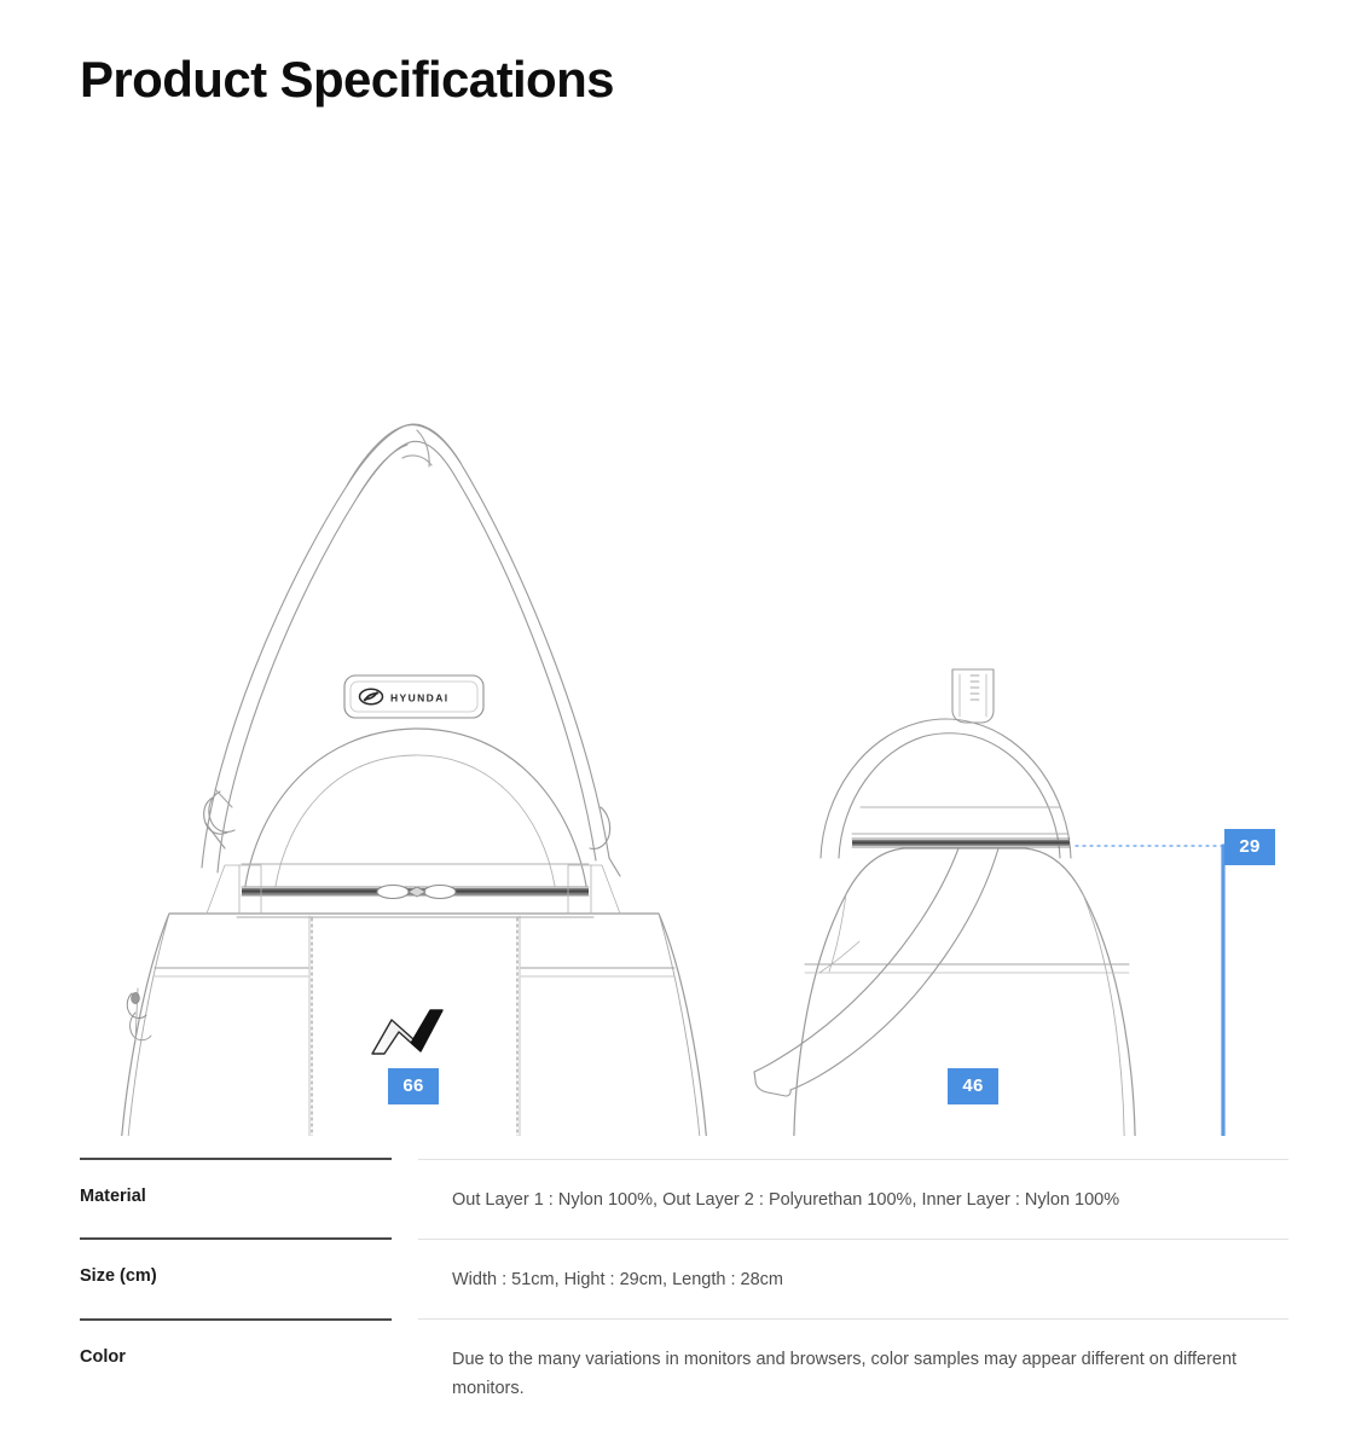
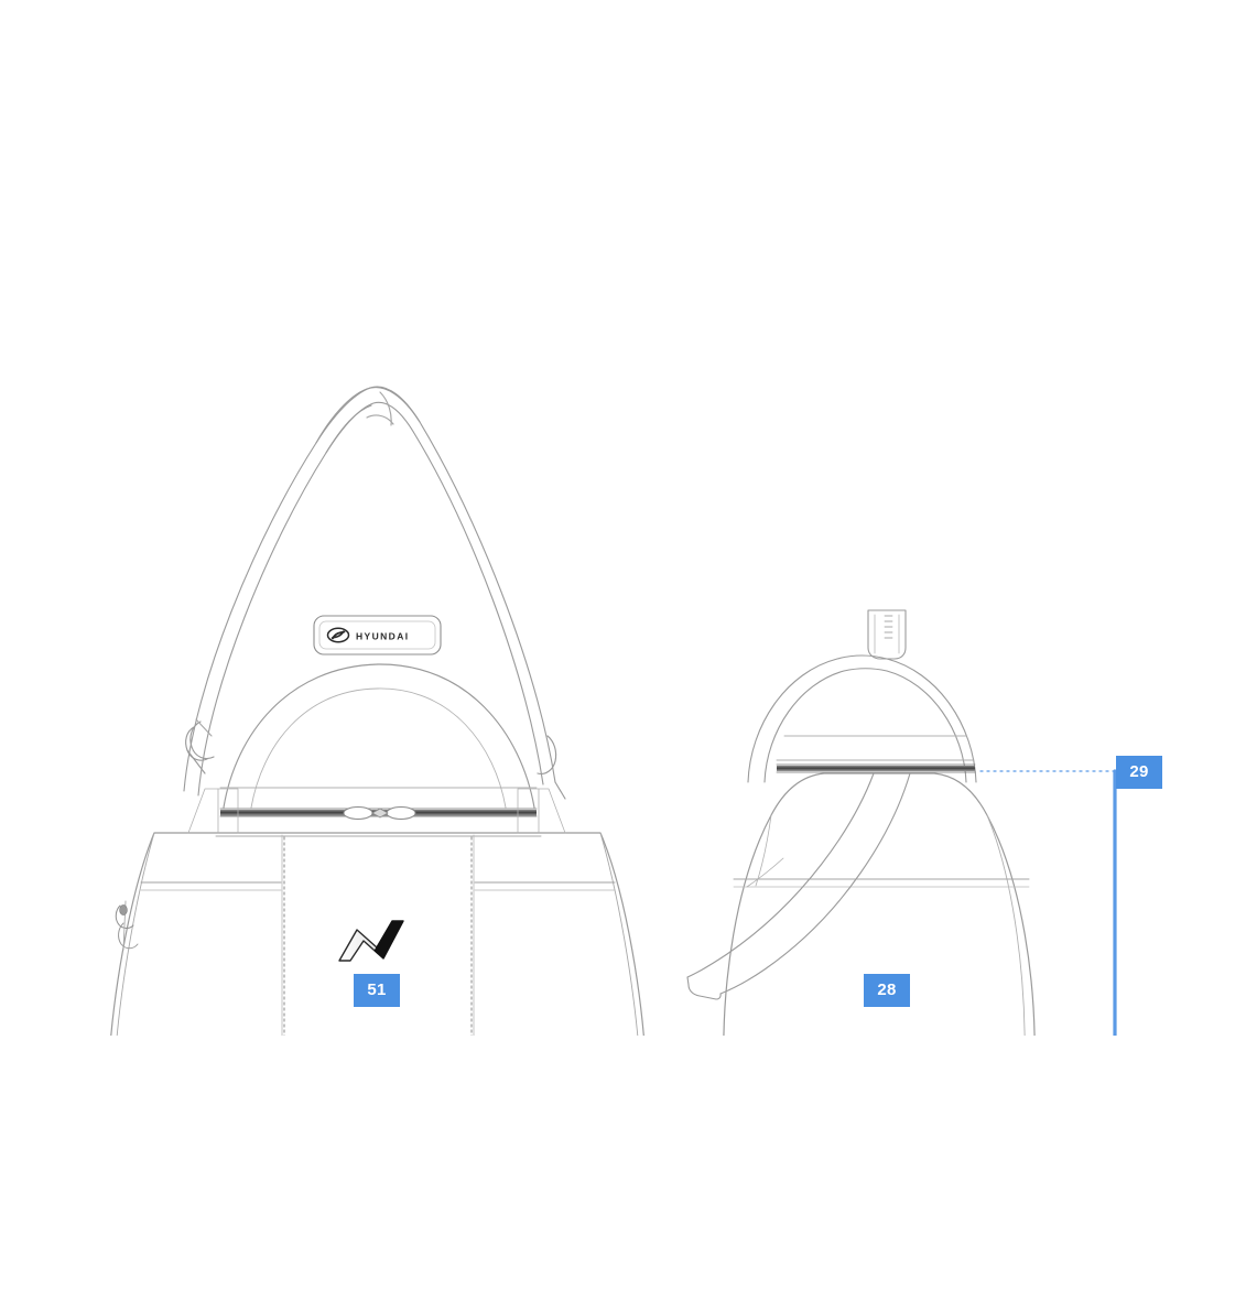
- Product Specifications
  HYUNDAI
- 66
+ 51
- 46
+ 28
  29
- Material		Out Layer 1 : Nylon 100%, Out Layer 2 : Polyurethan 100%, Inner Layer : Nylon 100%
- Size (cm)		Width : 51cm, Hight : 29cm, Length : 28cm
- Color		Due to the many variations in monitors and browsers, color samples may appear different on different monitors.
